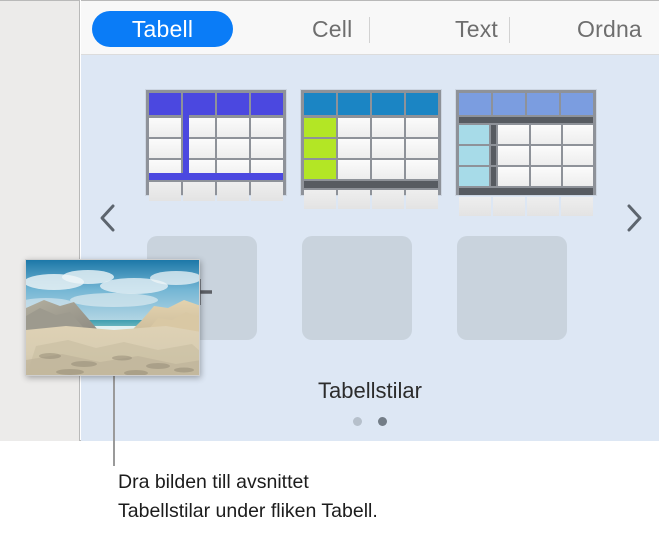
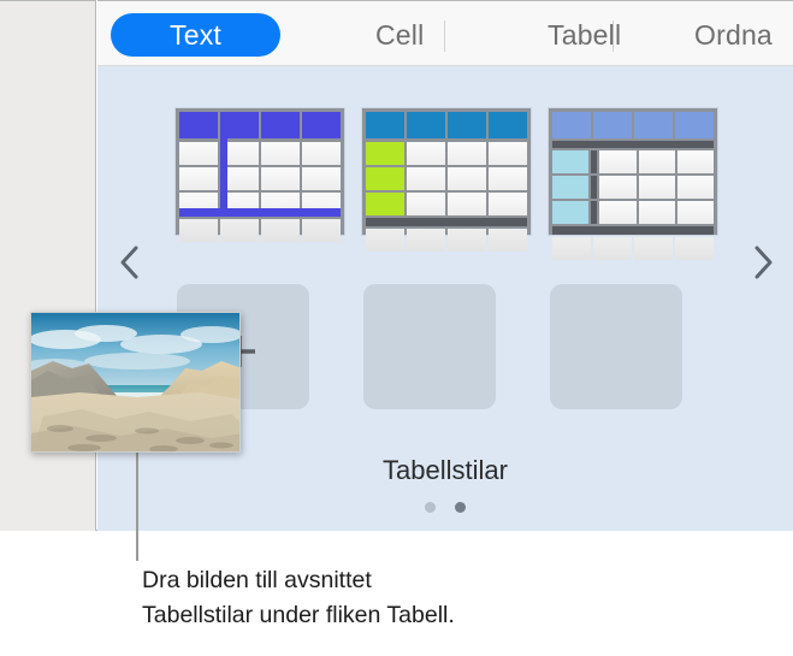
- Tabell
+ Text
  Cell
- Text
+ Tabell
  Ordna
  Tabellstilar
  Dra bilden till avsnittet
  Tabellstilar under fliken Tabell.
